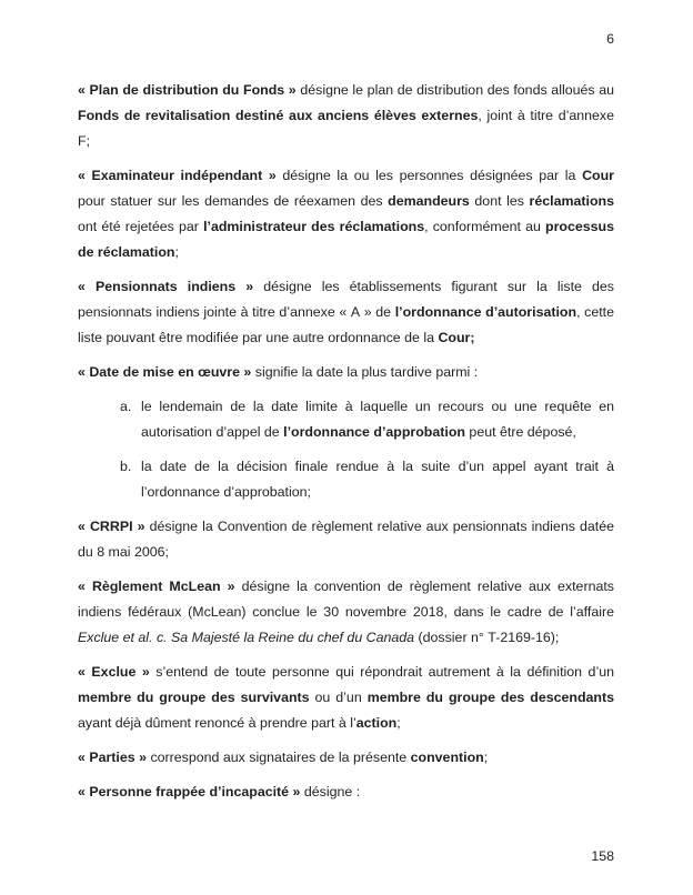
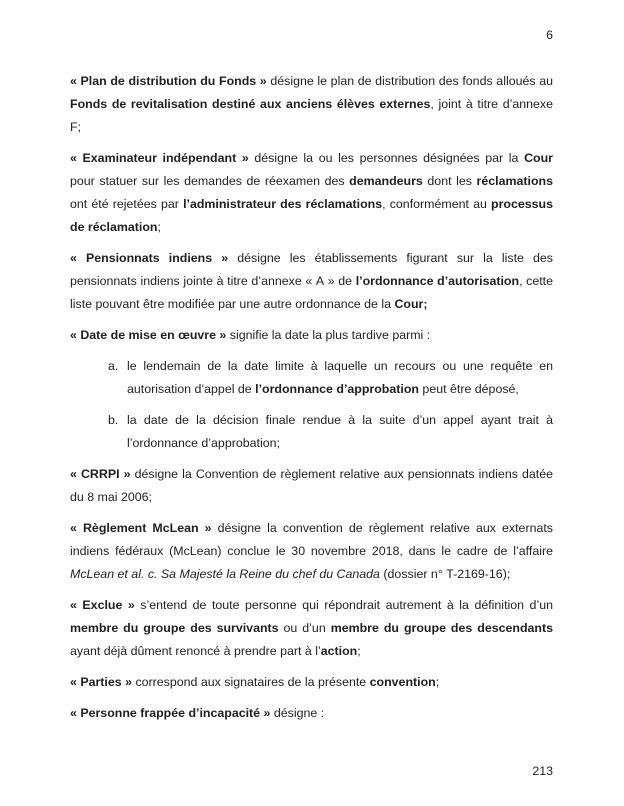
  6
  « Plan de distribution du Fonds » désigne le plan de distribution des fonds alloués au Fonds de revitalisation destiné aux anciens élèves externes, joint à titre d’annexe F;
  « Examinateur indépendant » désigne la ou les personnes désignées par la Cour pour statuer sur les demandes de réexamen des demandeurs dont les réclamations ont été rejetées par l’administrateur des réclamations, conformément au processus de réclamation;
  « Pensionnats indiens » désigne les établissements figurant sur la liste des pensionnats indiens jointe à titre d’annexe « A » de l’ordonnance d’autorisation, cette liste pouvant être modifiée par une autre ordonnance de la Cour;
  « Date de mise en œuvre » signifie la date la plus tardive parmi :
  a.
  le lendemain de la date limite à laquelle un recours ou une requête en autorisation d’appel de l’ordonnance d’approbation peut être déposé,
  b.
  la date de la décision finale rendue à la suite d’un appel ayant trait à l’ordonnance d’approbation;
  « CRRPI » désigne la Convention de règlement relative aux pensionnats indiens datée du 8 mai 2006;
- « Règlement McLean » désigne la convention de règlement relative aux externats indiens fédéraux (McLean) conclue le 30 novembre 2018, dans le cadre de l’affaire Exclue et al. c. Sa Majesté la Reine du chef du Canada (dossier n° T-2169-16);
+ « Règlement McLean » désigne la convention de règlement relative aux externats indiens fédéraux (McLean) conclue le 30 novembre 2018, dans le cadre de l’affaire McLean et al. c. Sa Majesté la Reine du chef du Canada (dossier n° T-2169-16);
  « Exclue » s’entend de toute personne qui répondrait autrement à la définition d’un membre du groupe des survivants ou d’un membre du groupe des descendants ayant déjà dûment renoncé à prendre part à l’action;
  « Parties » correspond aux signataires de la présente convention;
  « Personne frappée d’incapacité » désigne :
- 158
+ 213
